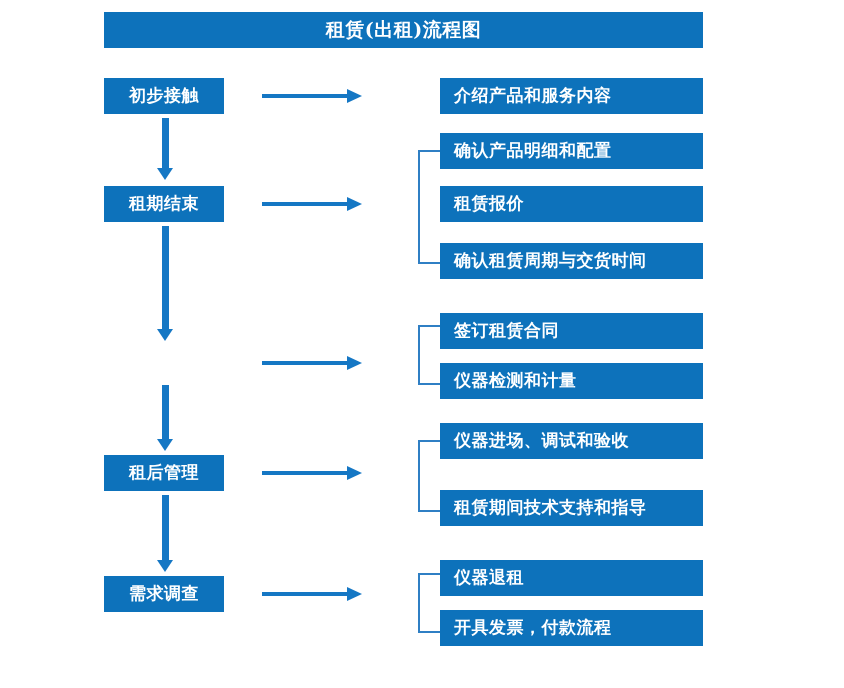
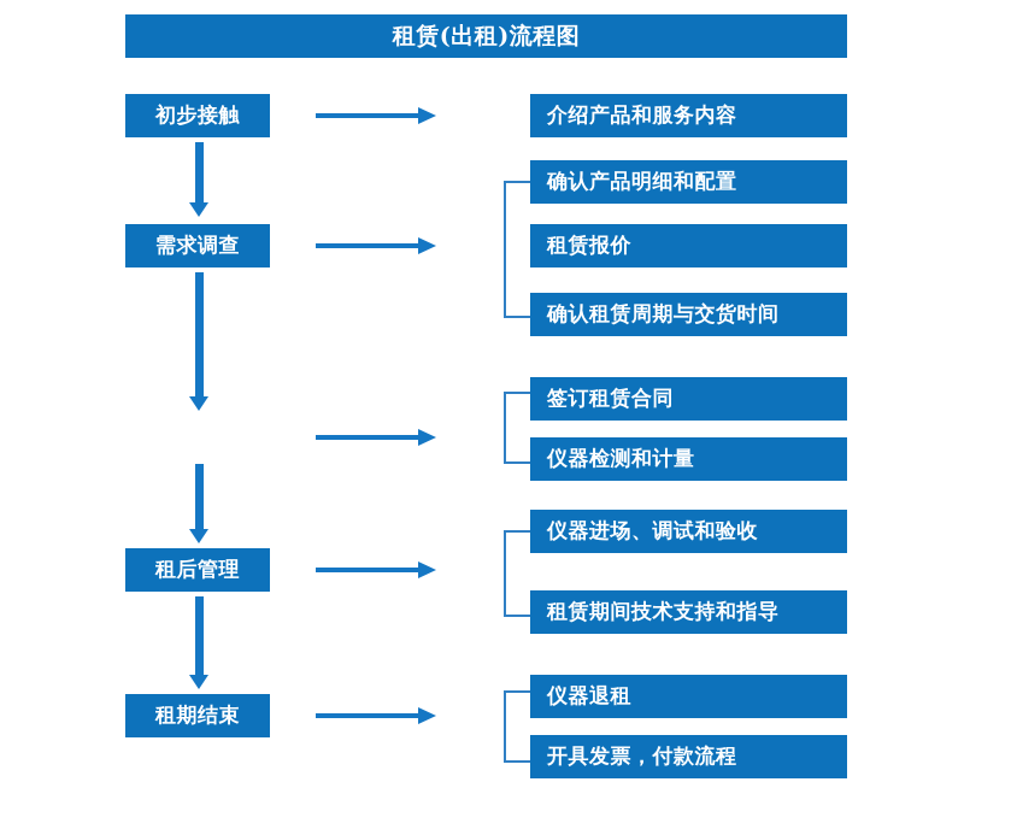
  租赁(出租)流程图
  初步接触
- 租期结束
+ 需求调查
  租后管理
- 需求调查
+ 租期结束
  介绍产品和服务内容
  确认产品明细和配置
  租赁报价
  确认租赁周期与交货时间
  签订租赁合同
  仪器检测和计量
  仪器进场、调试和验收
  租赁期间技术支持和指导
  仪器退租
  开具发票，付款流程
